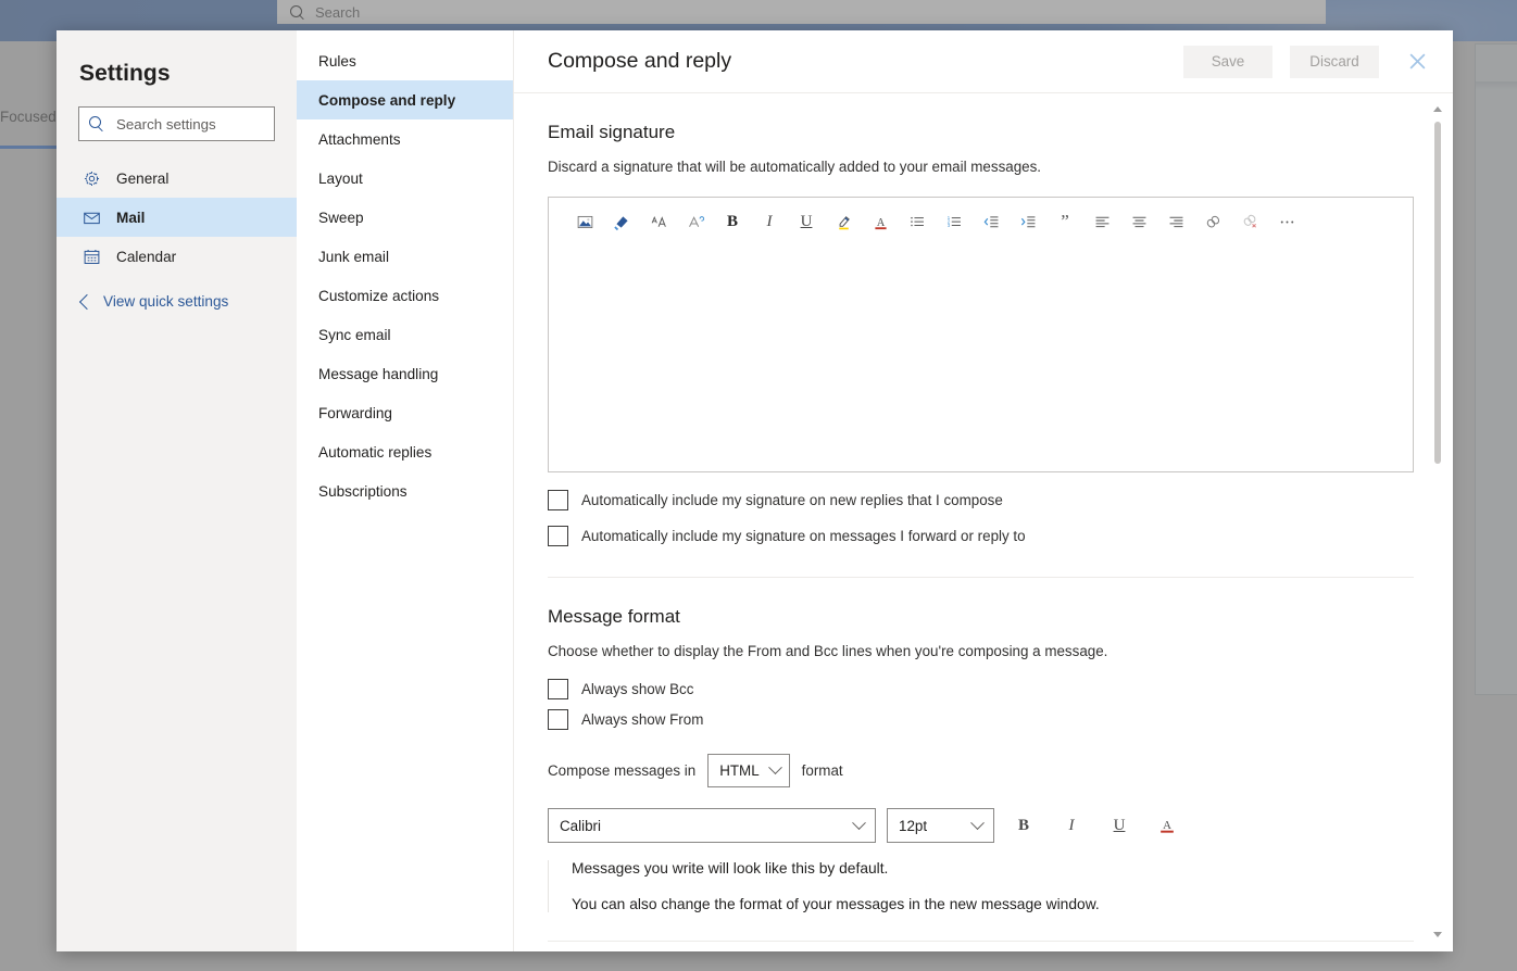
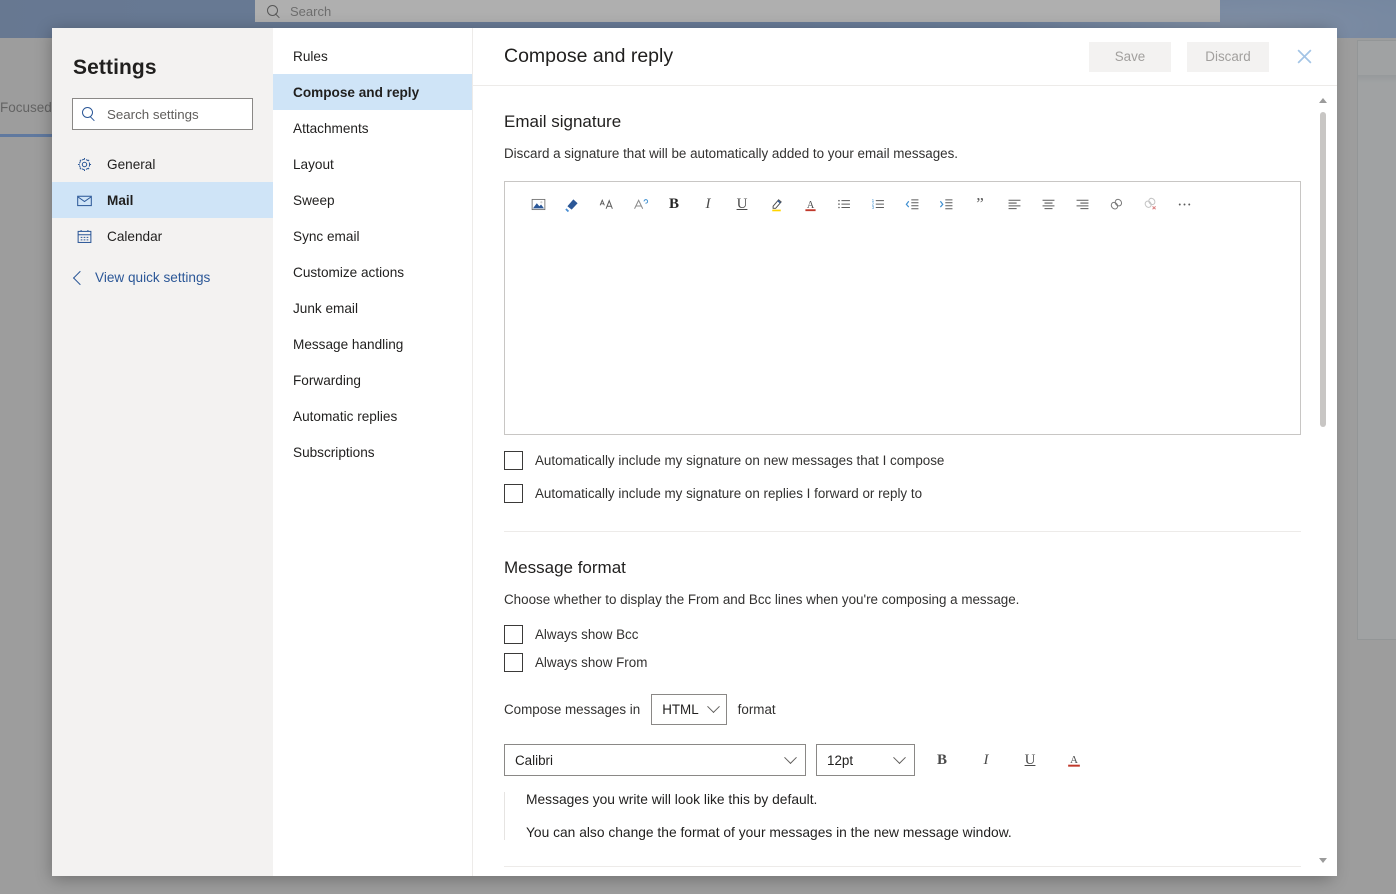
  Search
  Focused
  Settings
  Search settings
  General
  Mail
  Calendar
  View quick settings
  Rules
  Compose and reply
  Attachments
  Layout
  Sweep
- Junk email
+ Sync email
  Customize actions
- Sync email
+ Junk email
  Message handling
  Forwarding
  Automatic replies
  Subscriptions
  Compose and reply
  Save
  Discard
  Email signature
  Discard a signature that will be automatically added to your email messages.
  B
  I
  U
  A
  ”
- Automatically include my signature on new replies that I compose
+ Automatically include my signature on new messages that I compose
- Automatically include my signature on messages I forward or reply to
+ Automatically include my signature on replies I forward or reply to
  Message format
  Choose whether to display the From and Bcc lines when you're composing a message.
  Always show Bcc
  Always show From
  Compose messages in
  HTML
  format
  Calibri
  12pt
  B
  I
  U
  A
  Messages you write will look like this by default.
  You can also change the format of your messages in the new message window.
